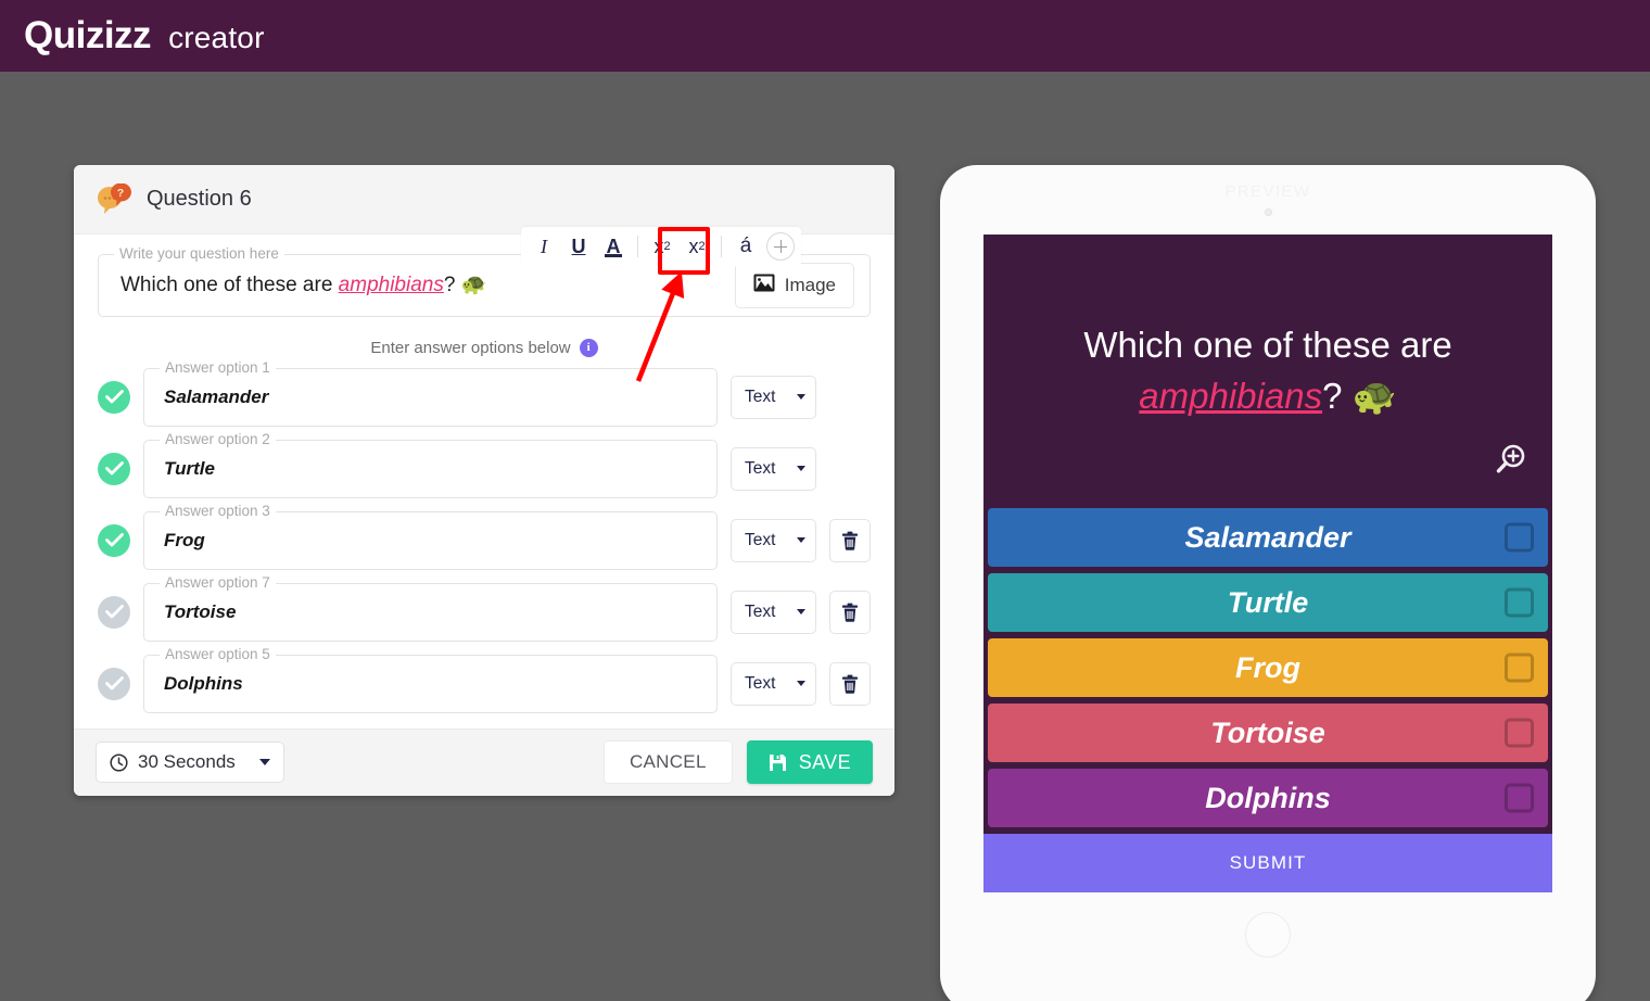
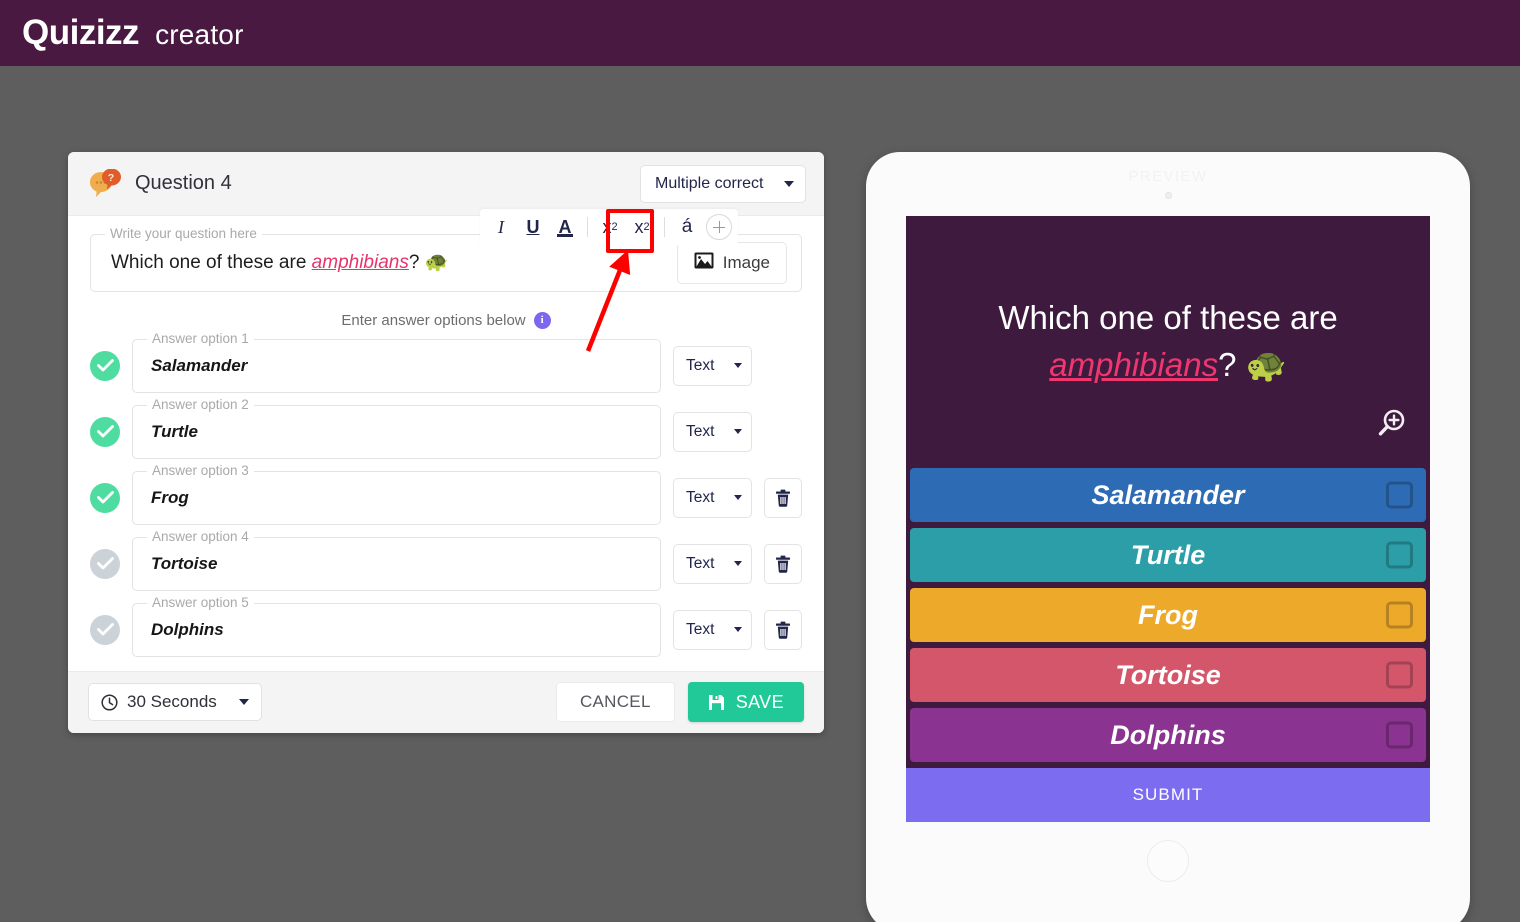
  Quizizz
  creator
  ?
- Question 6
+ Question 4
+ Multiple correct
  I
  U
  A
  x
  2
  x
  2
  á
  Write your question here
  Which one of these are amphibians? 🐢
  Image
  Enter answer options below
  i
  Answer option 1
  Salamander
  Text
  Answer option 2
  Turtle
  Text
  Answer option 3
  Frog
  Text
- Answer option 7
+ Answer option 4
  Tortoise
  Text
  Answer option 5
  Dolphins
  Text
  30 Seconds
  CANCEL
  SAVE
  Which one of these are
  amphibians? 🐢
  Salamander
  Turtle
  Frog
  Tortoise
  Dolphins
  SUBMIT
